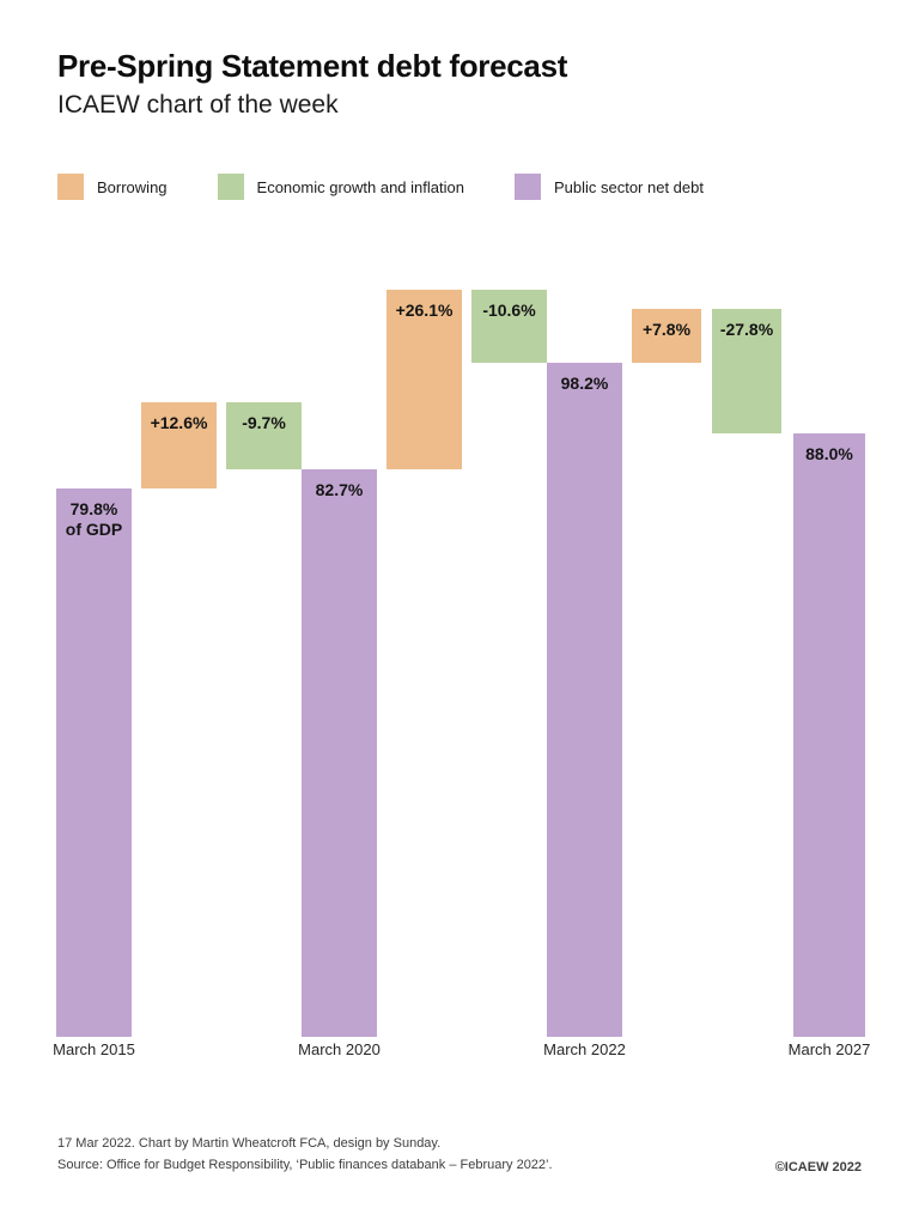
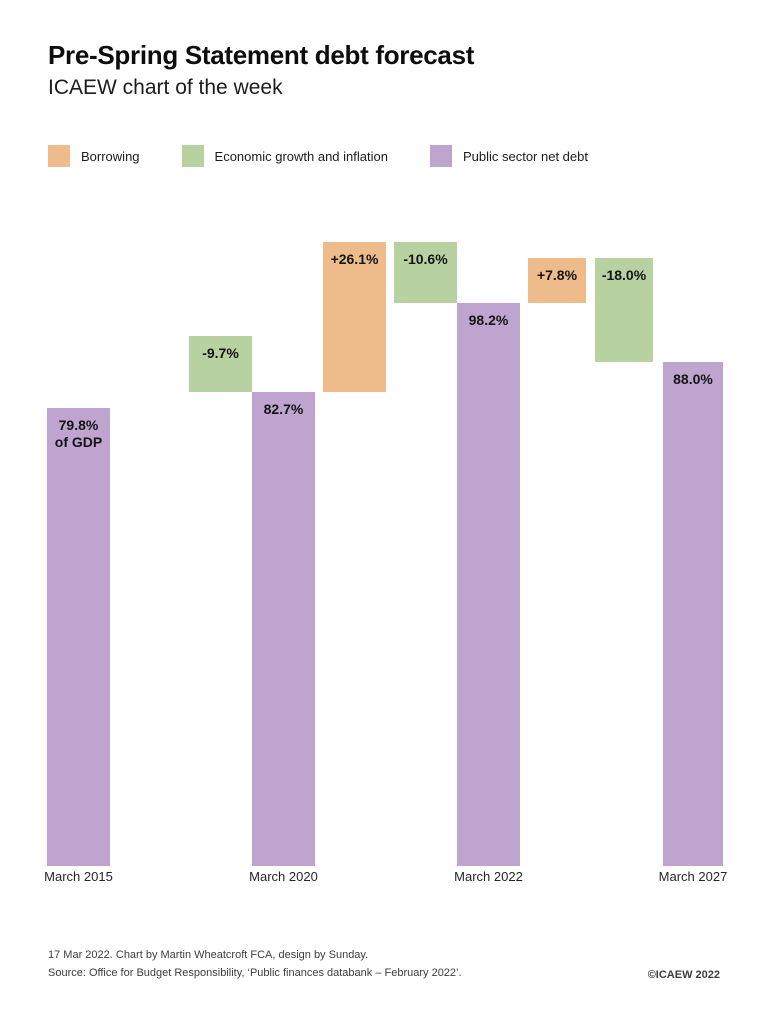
  Pre-Spring Statement debt forecast
  ICAEW chart of the week
  Borrowing
  Economic growth and inflation
  Public sector net debt
  79.8%
  of GDP
- +12.6%
  -9.7%
  82.7%
  +26.1%
  -10.6%
  98.2%
  +7.8%
- -27.8%
+ -18.0%
  88.0%
  March 2015
  March 2020
  March 2022
  March 2027
  17 Mar 2022. Chart by Martin Wheatcroft FCA, design by Sunday.
  Source: Office for Budget Responsibility, ‘Public finances databank – February 2022’.
  ©ICAEW 2022
